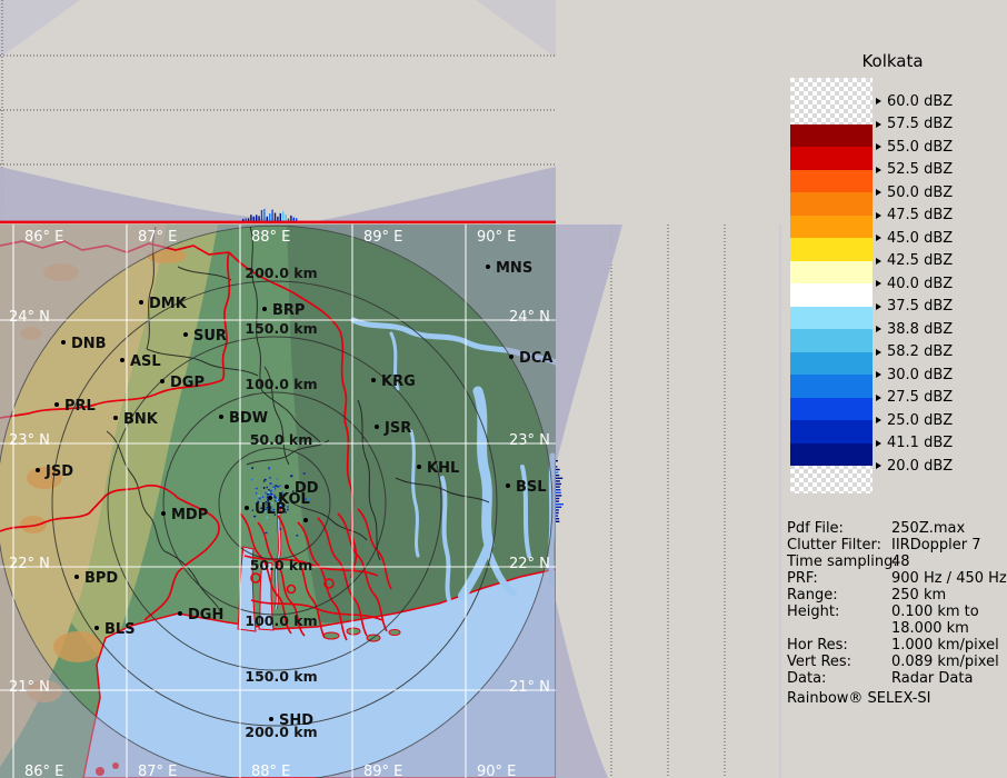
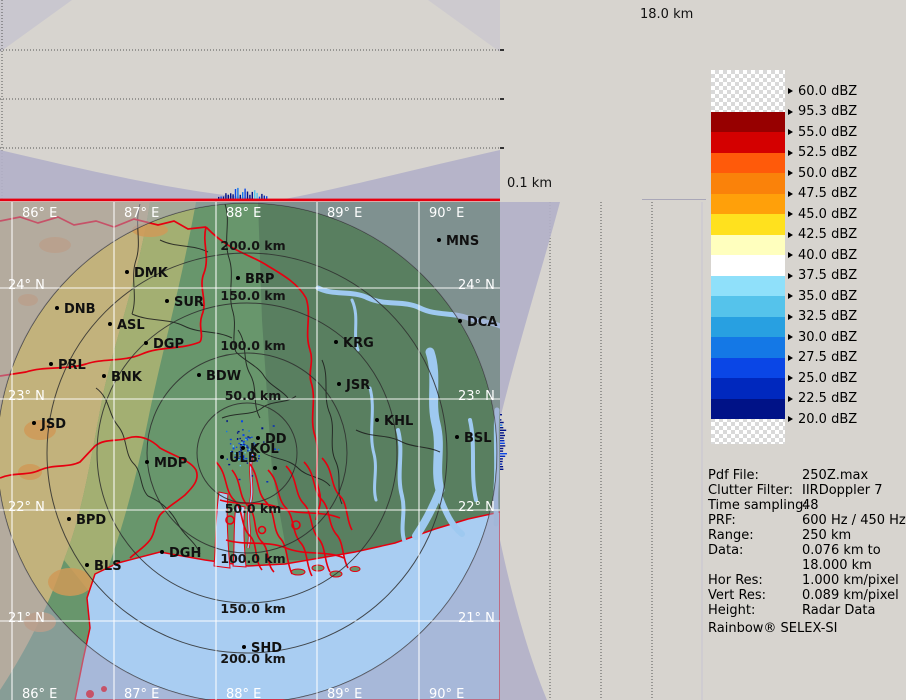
+ 18.0 km
+ 0.1 km
  86° E
  86° E
  87° E
  87° E
  88° E
  88° E
  89° E
  89° E
  90° E
  90° E
  24° N
  24° N
  23° N
  23° N
  22° N
  22° N
  21° N
  21° N
  50.0 km
  50.0 km
  100.0 km
  100.0 km
  150.0 km
  150.0 km
  200.0 km
  200.0 km
  DMK
  BRP
  SUR
  DNB
  ASL
  DGP
  PRL
  BNK
  BDW
  JSD
  DD
  KOL
  ULB
  MDP
  BPD
  DGH
  BLS
  SHD
  MNS
  DCA
  KRG
  JSR
  KHL
  BSL
- Kolkata
  60.0 dBZ
- 57.5 dBZ
+ 95.3 dBZ
  55.0 dBZ
  52.5 dBZ
  50.0 dBZ
  47.5 dBZ
  45.0 dBZ
  42.5 dBZ
  40.0 dBZ
  37.5 dBZ
- 38.8 dBZ
+ 35.0 dBZ
- 58.2 dBZ
+ 32.5 dBZ
  30.0 dBZ
  27.5 dBZ
  25.0 dBZ
- 41.1 dBZ
+ 22.5 dBZ
  20.0 dBZ
  Pdf File:
  250Z.max
  Clutter Filter:
  IIRDoppler 7
  Time sampling
  48
  PRF:
- 900 Hz / 450 Hz
+ 600 Hz / 450 Hz
  Range:
  250 km
- Height:
+ Data:
- 0.100 km to
+ 0.076 km to
  18.000 km
  Hor Res:
  1.000 km/pixel
  Vert Res:
  0.089 km/pixel
- Data:
+ Height:
  Radar Data
  Rainbow® SELEX-SI
